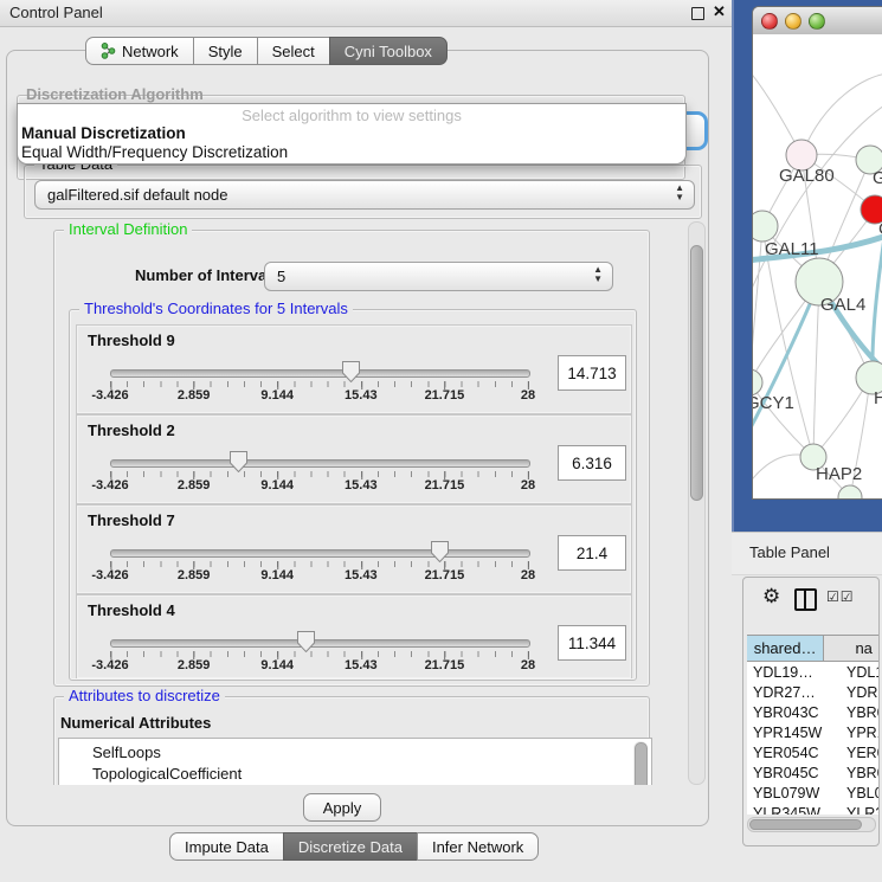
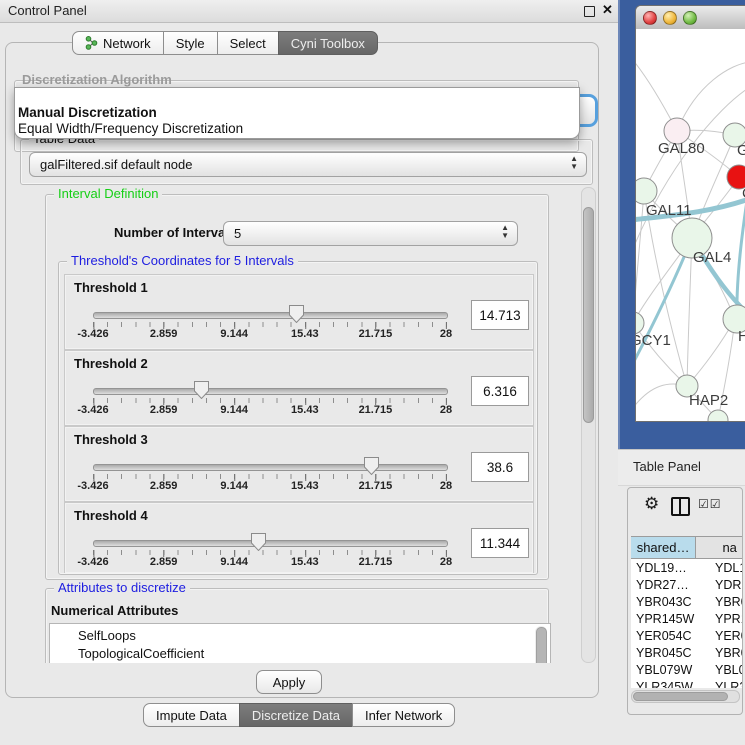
  Control Panel
  ✕
  Network
  Style
  Select
  Cyni Toolbox
  Discretization Algorithm
- Select algorithm to view settings
  Manual Discretization
  Equal Width/Frequency Discretization
  galFiltered.sif default node
  ▲
  ▼
  Interval Definition
  Number of Interva
  5
  ▲
  ▼
  Threshold's Coordinates for 5 Intervals
- Threshold 9
+ Threshold 1
  -3.426
  2.859
  9.144
  15.43
  21.715
  28
  14.713
  Threshold 2
  -3.426
  2.859
  9.144
  15.43
  21.715
  28
  6.316
- Threshold 7
+ Threshold 3
  -3.426
  2.859
  9.144
  15.43
  21.715
  28
- 21.4
+ 38.6
  Threshold 4
  -3.426
  2.859
  9.144
  15.43
  21.715
  28
  11.344
  Attributes to discretize
  Numerical Attributes
  SelfLoops
  TopologicalCoefficient
  Apply
  Impute Data
  Discretize Data
  Infer Network
  GAL80
  GAL11
  GAL4
  GCY1
  H
  HAP2
  Table Panel
  ⚙
  ☑☑
  shared…
  na
  YDL19…
  YDL
  YDR27…
  YDR
  YBR043C
  YBR
  YPR145W
  YPR
  YER054C
  YER
  YBR045C
  YBR
  YBL079W
  YBL
  YLR345W
  YLR
